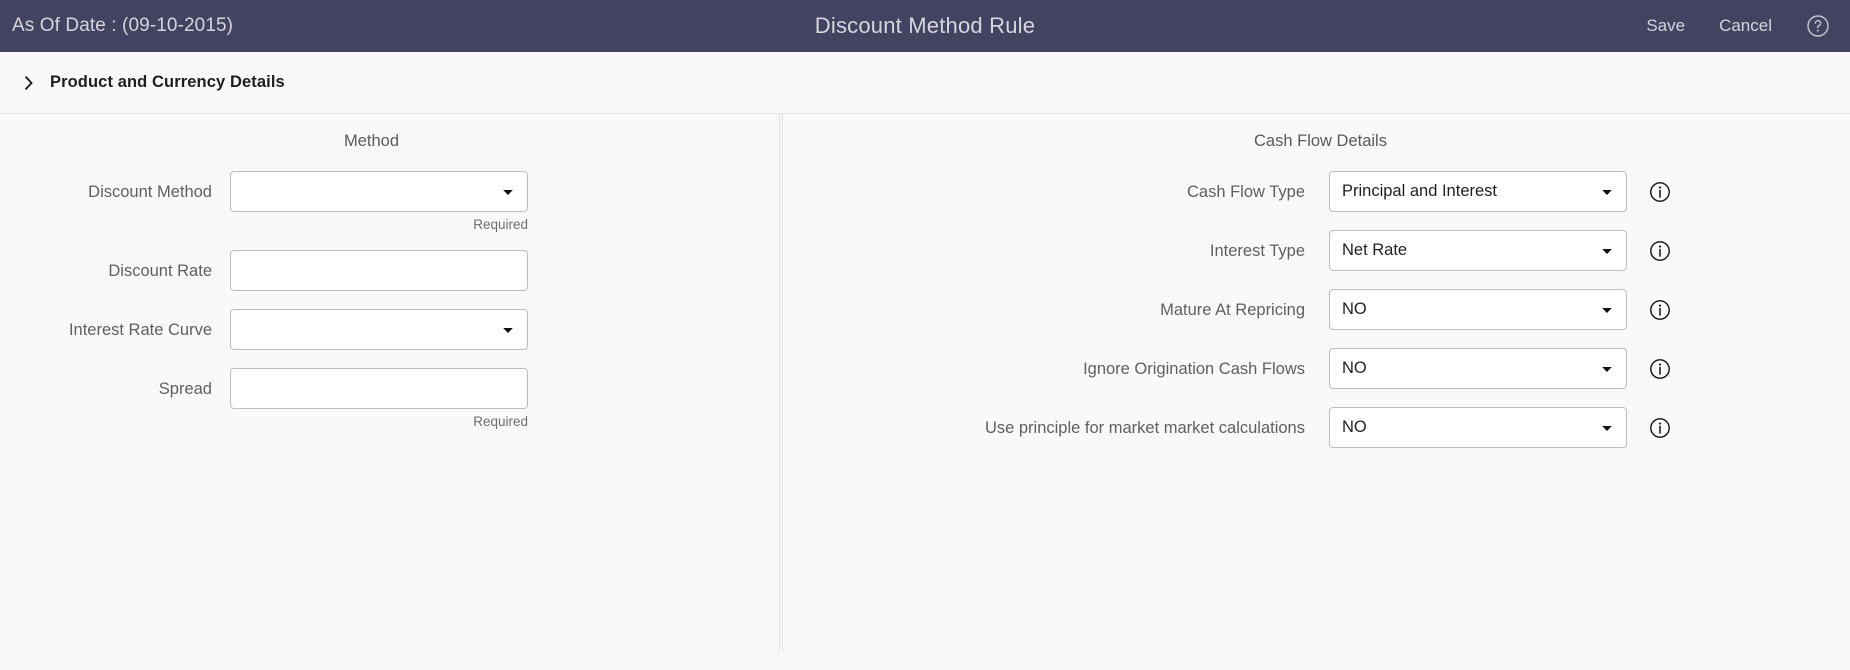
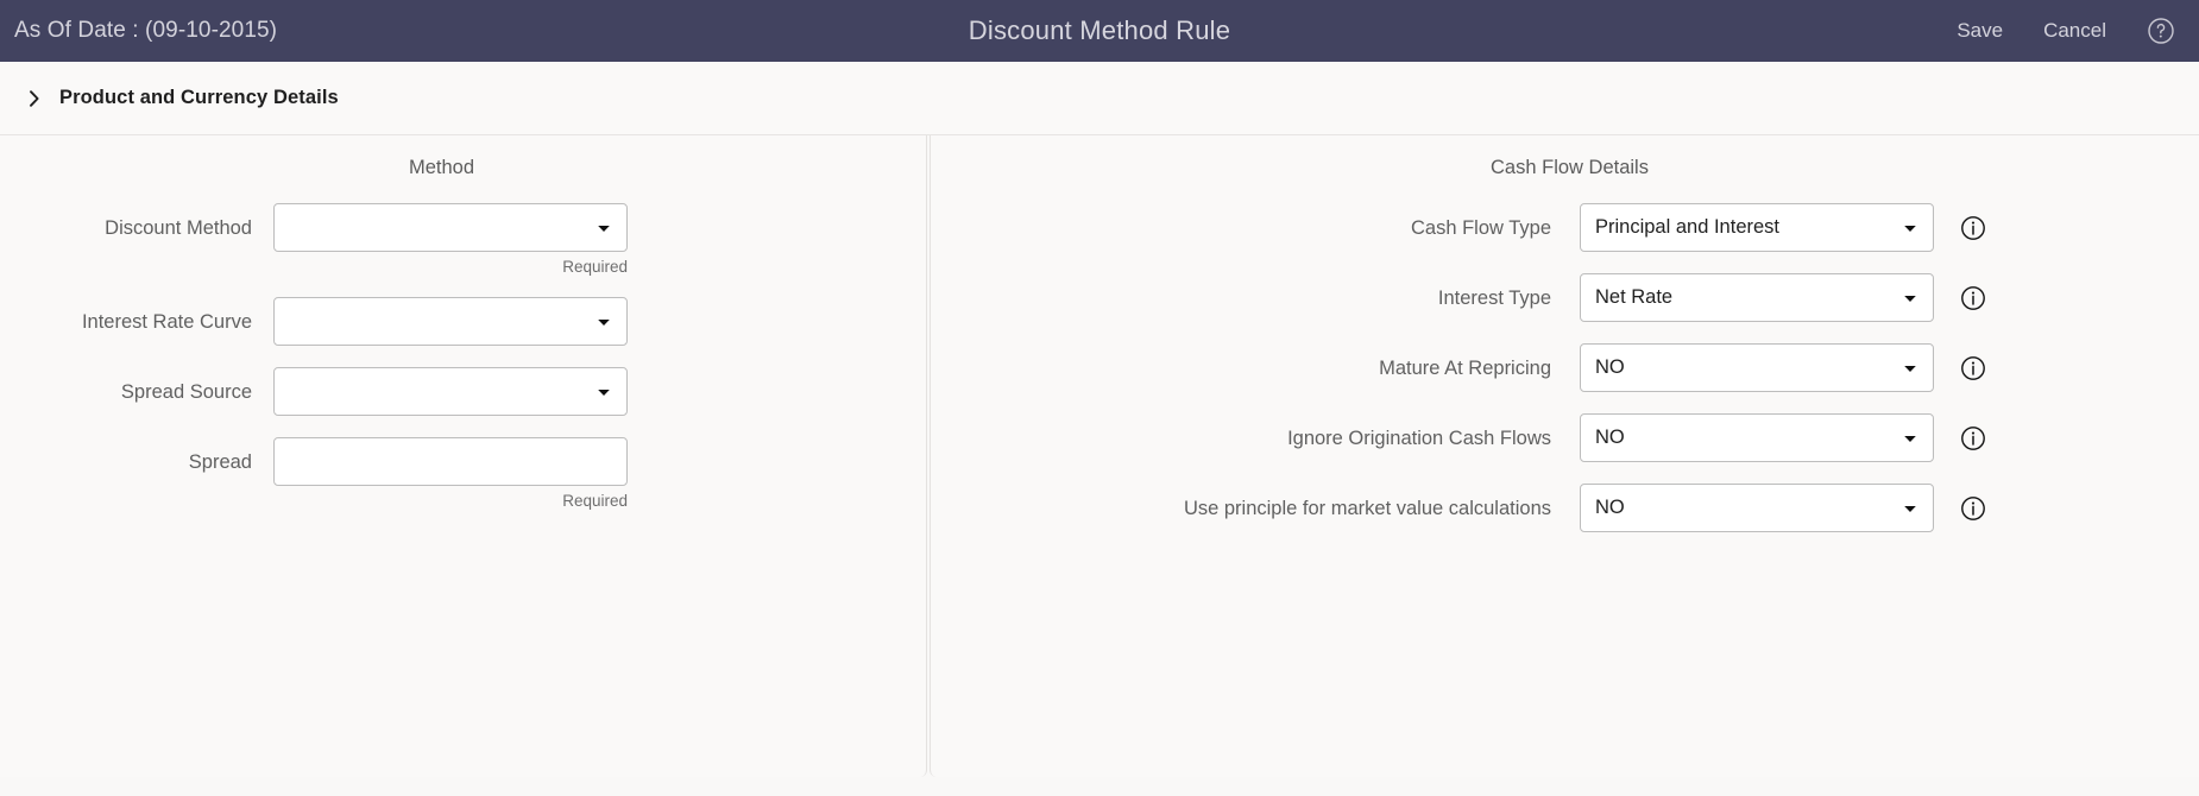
  As Of Date : (09-10-2015)
  Discount Method Rule
  Save
  Cancel
  Product and Currency Details
  Method
  Discount Method
  Required
- Discount Rate
  Interest Rate Curve
+ Spread Source
  Spread
  Required
  Cash Flow Details
  Cash Flow Type
  Principal and Interest
  Interest Type
  Net Rate
  Mature At Repricing
  NO
  Ignore Origination Cash Flows
  NO
- Use principle for market market calculations
+ Use principle for market value calculations
  NO
